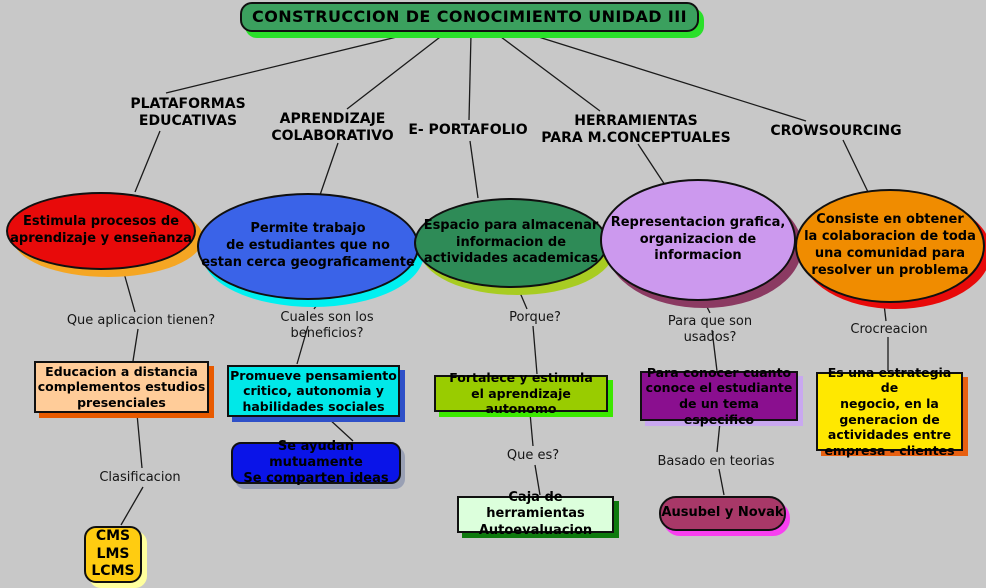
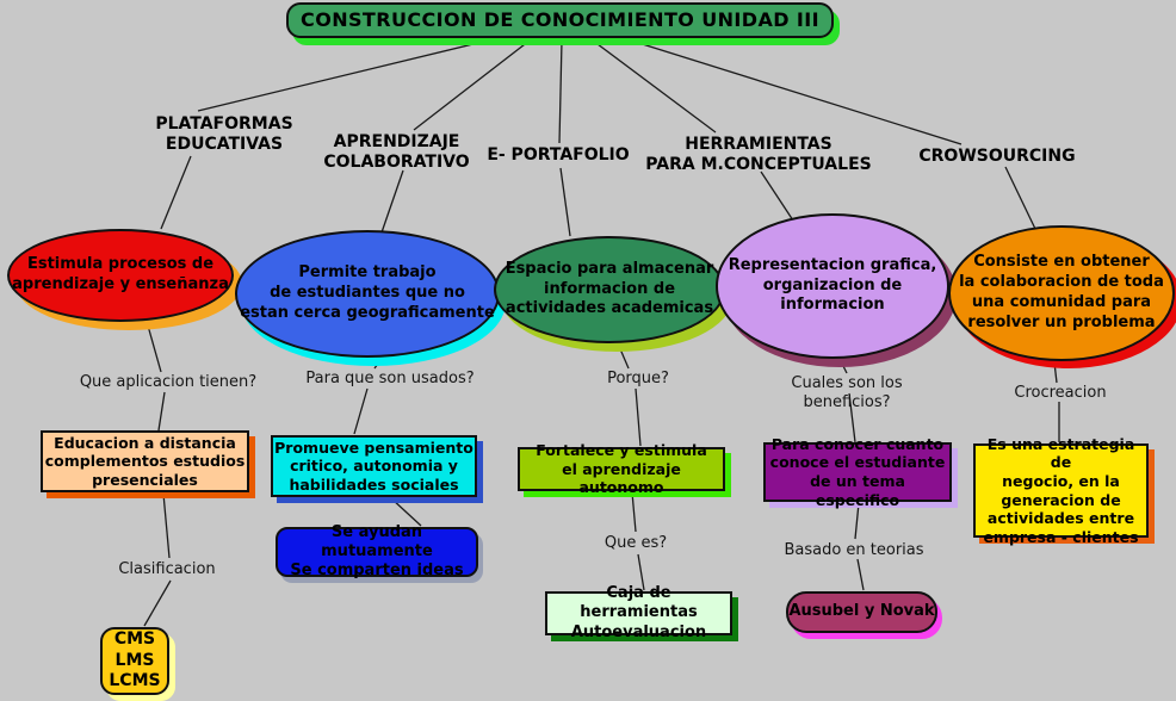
  CONSTRUCCION DE CONOCIMIENTO UNIDAD III
  PLATAFORMAS
  EDUCATIVAS
  APRENDIZAJE
  COLABORATIVO
  E- PORTAFOLIO
  HERRAMIENTAS
  PARA M.CONCEPTUALES
  CROWSOURCING
  Estimula procesos de
  aprendizaje y enseñanza
  Permite trabajo
  de estudiantes que no
  estan cerca geograficamente
  Espacio para almacenar
  informacion de
  actividades academicas
  Representacion grafica,
  organizacion de
  informacion
  Consiste en obtener
  la colaboracion de toda
  una comunidad para
  resolver un problema
  Que aplicacion tienen?
- Cuales son los beneficios?
+ Para que son usados?
  Porque?
- Para que son usados?
+ Cuales son los beneficios?
  Crocreacion
  Educacion a distancia
  complementos estudios
  presenciales
  Promueve pensamiento
  critico, autonomia y
  habilidades sociales
  Fortalece y estimula
  el aprendizaje autonomo
  Para conocer cuanto
  conoce el estudiante
  de un tema especifico
  Es una estrategia de
  negocio, en la
  generacion de
  actividades entre
  empresa - clientes
  Clasificacion
  Que es?
  Basado en teorias
  CMS
  LMS
  LCMS
  Se ayudan mutuamente
  Se comparten ideas
  Caja de herramientas
  Autoevaluacion
  Ausubel y Novak
